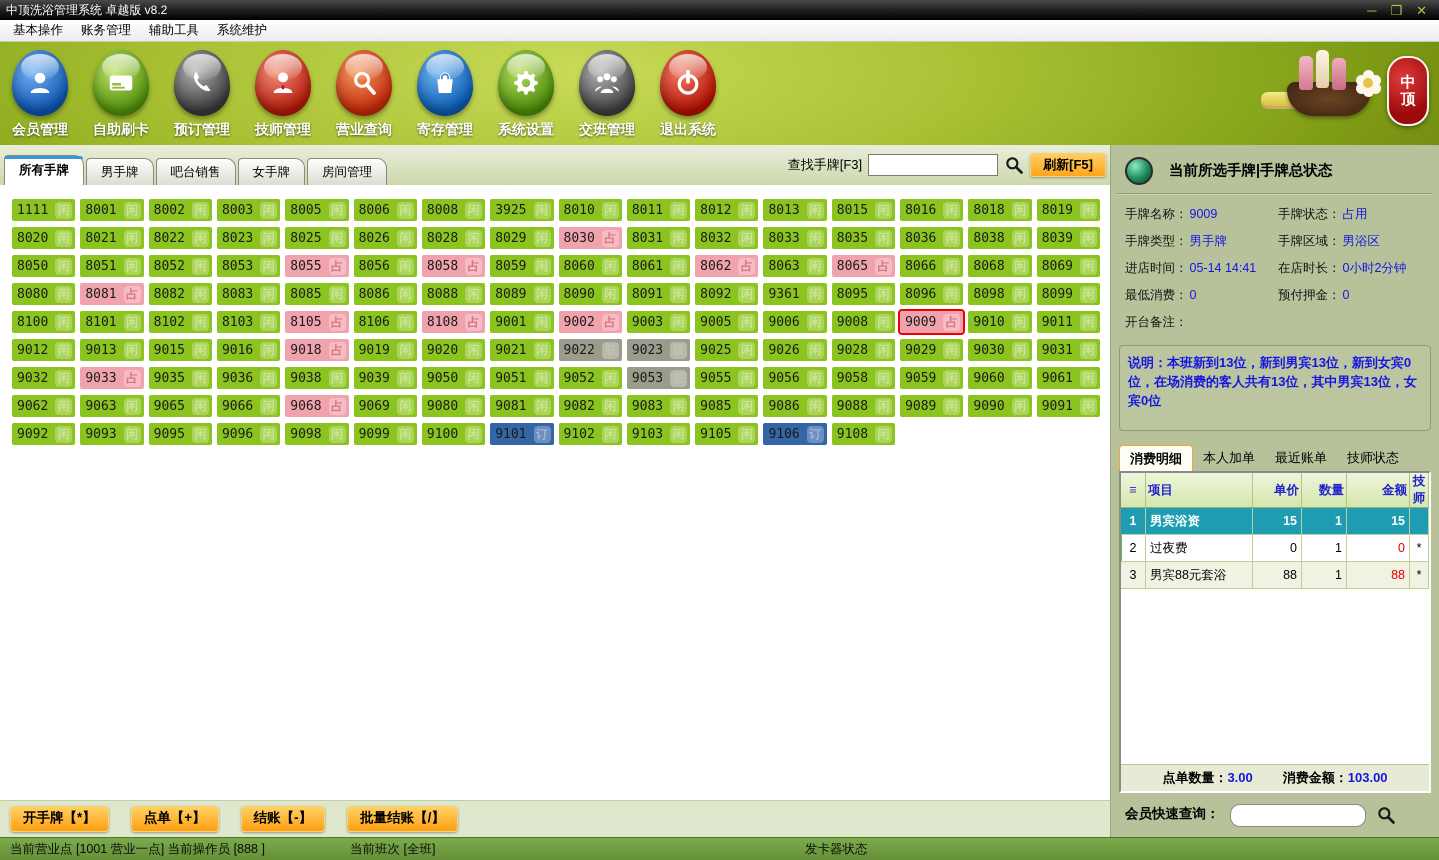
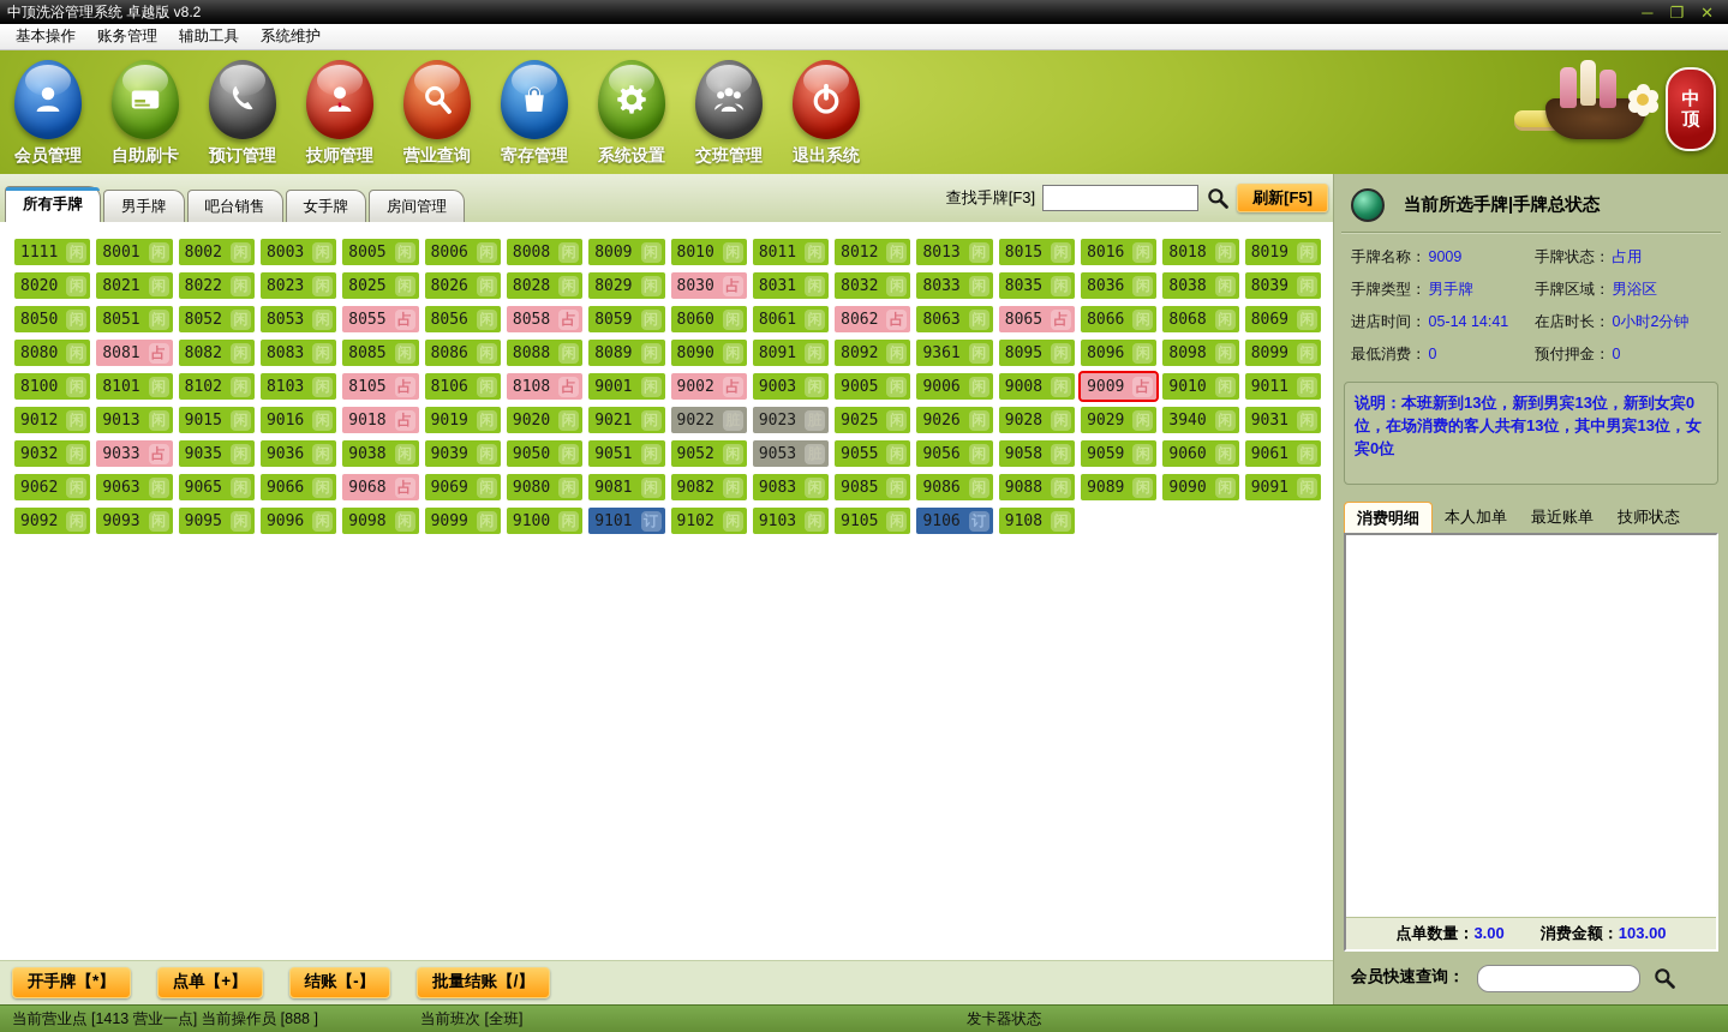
  中顶洗浴管理系统 卓越版 v8.2
  ─
  ❐
  ✕
  基本操作
  账务管理
  辅助工具
  系统维护
  中
  顶
  所有手牌
  男手牌
  吧台销售
  女手牌
  房间管理
  查找手牌[F3]
  刷新[F5]
  1111
  闲
  8001
  闲
  8002
  闲
  8003
  闲
  8005
  闲
  8006
  闲
  8008
  闲
- 3925
+ 8009
  闲
  8010
  闲
  8011
  闲
  8012
  闲
  8013
  闲
  8015
  闲
  8016
  闲
  8018
  闲
  8019
  闲
  8020
  闲
  8021
  闲
  8022
  闲
  8023
  闲
  8025
  闲
  8026
  闲
  8028
  闲
  8029
  闲
  8030
  占
  8031
  闲
  8032
  闲
  8033
  闲
  8035
  闲
  8036
  闲
  8038
  闲
  8039
  闲
  8050
  闲
  8051
  闲
  8052
  闲
  8053
  闲
  8055
  占
  8056
  闲
  8058
  占
  8059
  闲
  8060
  闲
  8061
  闲
  8062
  占
  8063
  闲
  8065
  占
  8066
  闲
  8068
  闲
  8069
  闲
  8080
  闲
  8081
  占
  8082
  闲
  8083
  闲
  8085
  闲
  8086
  闲
  8088
  闲
  8089
  闲
  8090
  闲
  8091
  闲
  8092
  闲
  9361
  闲
  8095
  闲
  8096
  闲
  8098
  闲
  8099
  闲
  8100
  闲
  8101
  闲
  8102
  闲
  8103
  闲
  8105
  占
  8106
  闲
  8108
  占
  9001
  闲
  9002
  占
  9003
  闲
  9005
  闲
  9006
  闲
  9008
  闲
  9009
  占
  9010
  闲
  9011
  闲
  9012
  闲
  9013
  闲
  9015
  闲
  9016
  闲
  9018
  占
  9019
  闲
  9020
  闲
  9021
  闲
  9022
  9023
  9025
  闲
  9026
  闲
  9028
  闲
  9029
  闲
- 9030
+ 3940
  闲
  9031
  闲
  9032
  闲
  9033
  占
  9035
  闲
  9036
  闲
  9038
  闲
  9039
  闲
  9050
  闲
  9051
  闲
  9052
  闲
  9053
  9055
  闲
  9056
  闲
  9058
  闲
  9059
  闲
  9060
  闲
  9061
  闲
  9062
  闲
  9063
  闲
  9065
  闲
  9066
  闲
  9068
  占
  9069
  闲
  9080
  闲
  9081
  闲
  9082
  闲
  9083
  闲
  9085
  闲
  9086
  闲
  9088
  闲
  9089
  闲
  9090
  闲
  9091
  闲
  9092
  闲
  9093
  闲
  9095
  闲
  9096
  闲
  9098
  闲
  9099
  闲
  9100
  闲
  9101
  订
  9102
  闲
  9103
  闲
  9105
  闲
  9106
  订
  9108
  闲
  开手牌【*】
  点单【+】
  结账【-】
  批量结账【/】
  当前所选手牌|手牌总状态
  手牌名称：
  9009
  手牌状态：
  占用
  手牌类型：
  男手牌
  手牌区域：
  男浴区
  进店时间：
  05-14 14:41
  在店时长：
  0小时2分钟
  最低消费：
  0
  预付押金：
  0
- 开台备注：
  说明：本班新到13位，新到男宾13位，新到女宾0位，在场消费的客人共有13位，其中男宾13位，女宾0位
  消费明细
  本人加单
  最近账单
  技师状态
- ≡	项目	单价	数量	金额	技师
- 1	男宾浴资	15	1	15
- 2	过夜费	0	1	0	*
- 3	男宾88元套浴	88	1	88	*
  点单数量：3.00
  消费金额：103.00
  会员快速查询：
- 当前营业点 [1001 营业一点] 当前操作员 [888 ]
+ 当前营业点 [1413 营业一点] 当前操作员 [888 ]
  当前班次 [全班]
  发卡器状态
